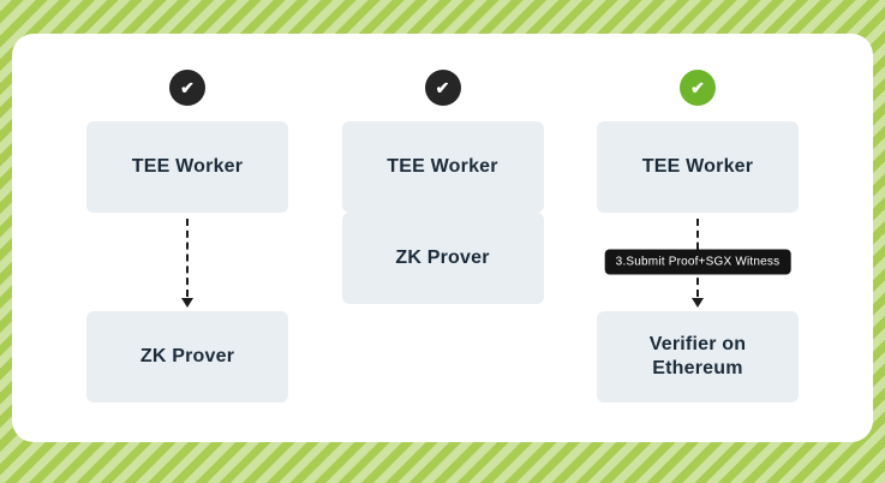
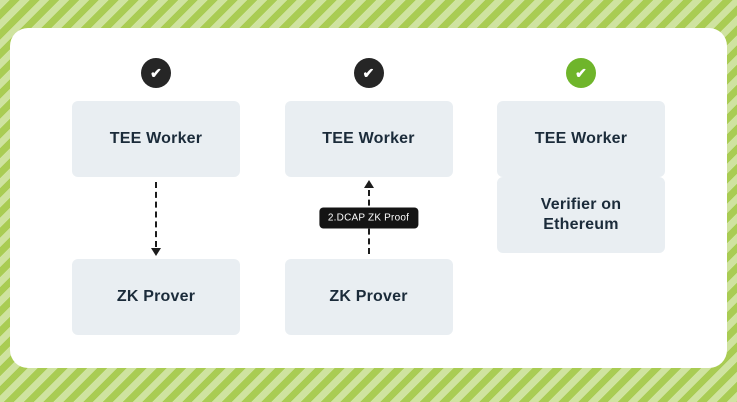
  ✔
  TEE Worker
  ZK Prover
  ✔
  TEE Worker
+ 2.DCAP ZK Proof
  ZK Prover
  ✔
  TEE Worker
- 3.Submit Proof+SGX Witness
  Verifier on
  Ethereum
